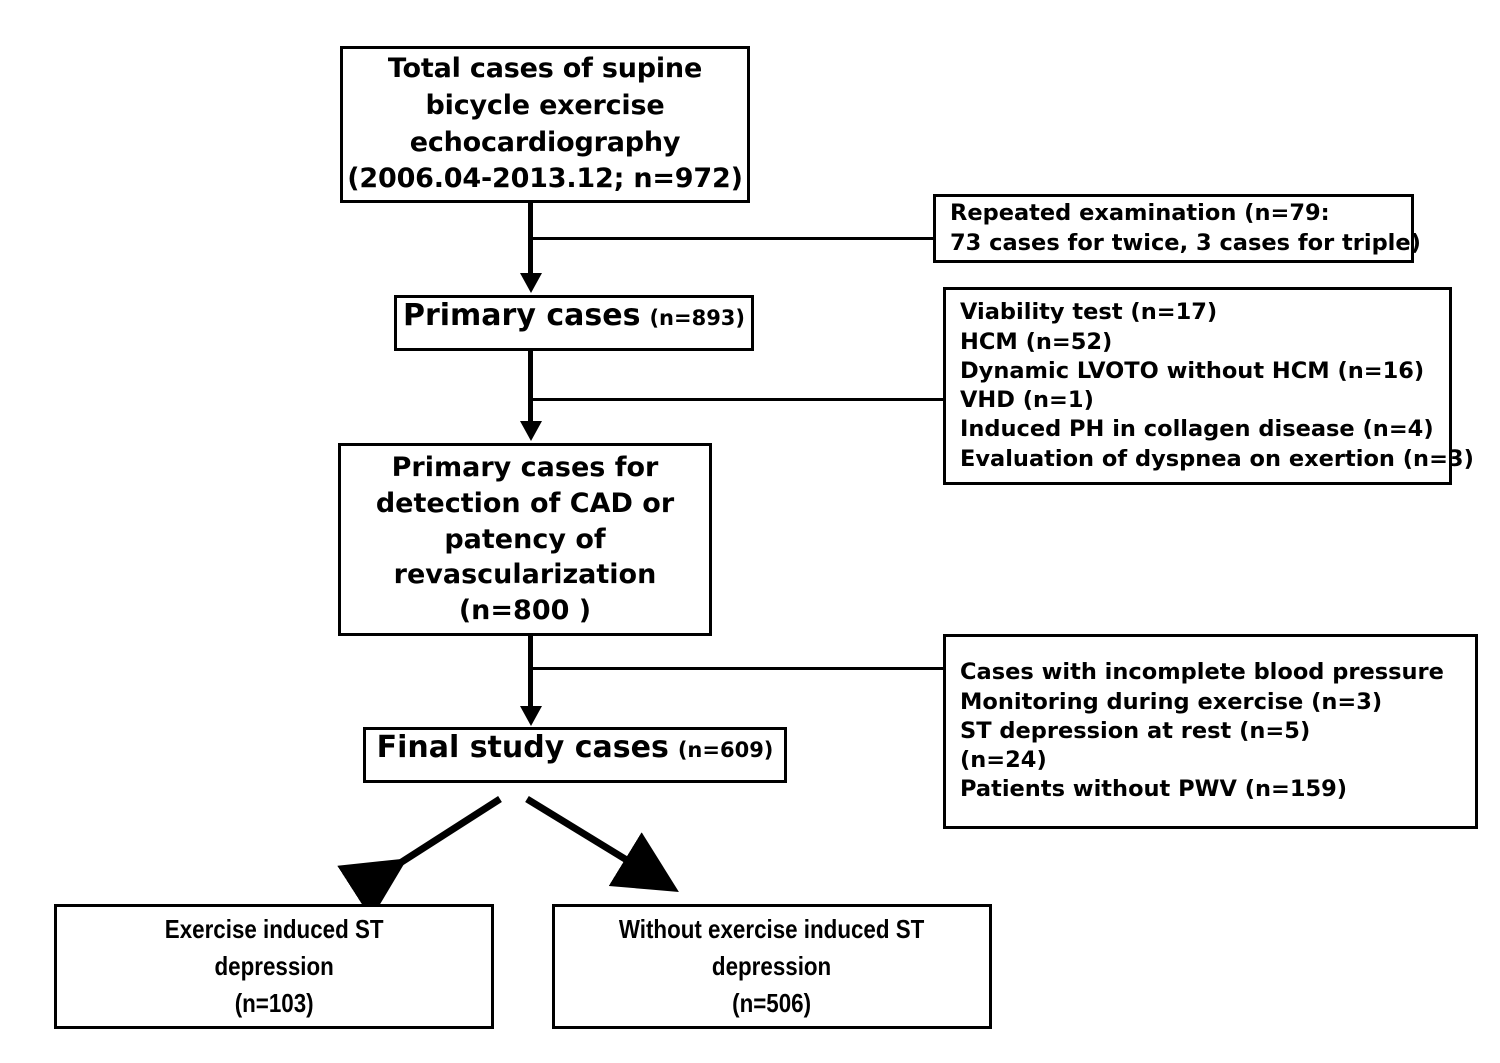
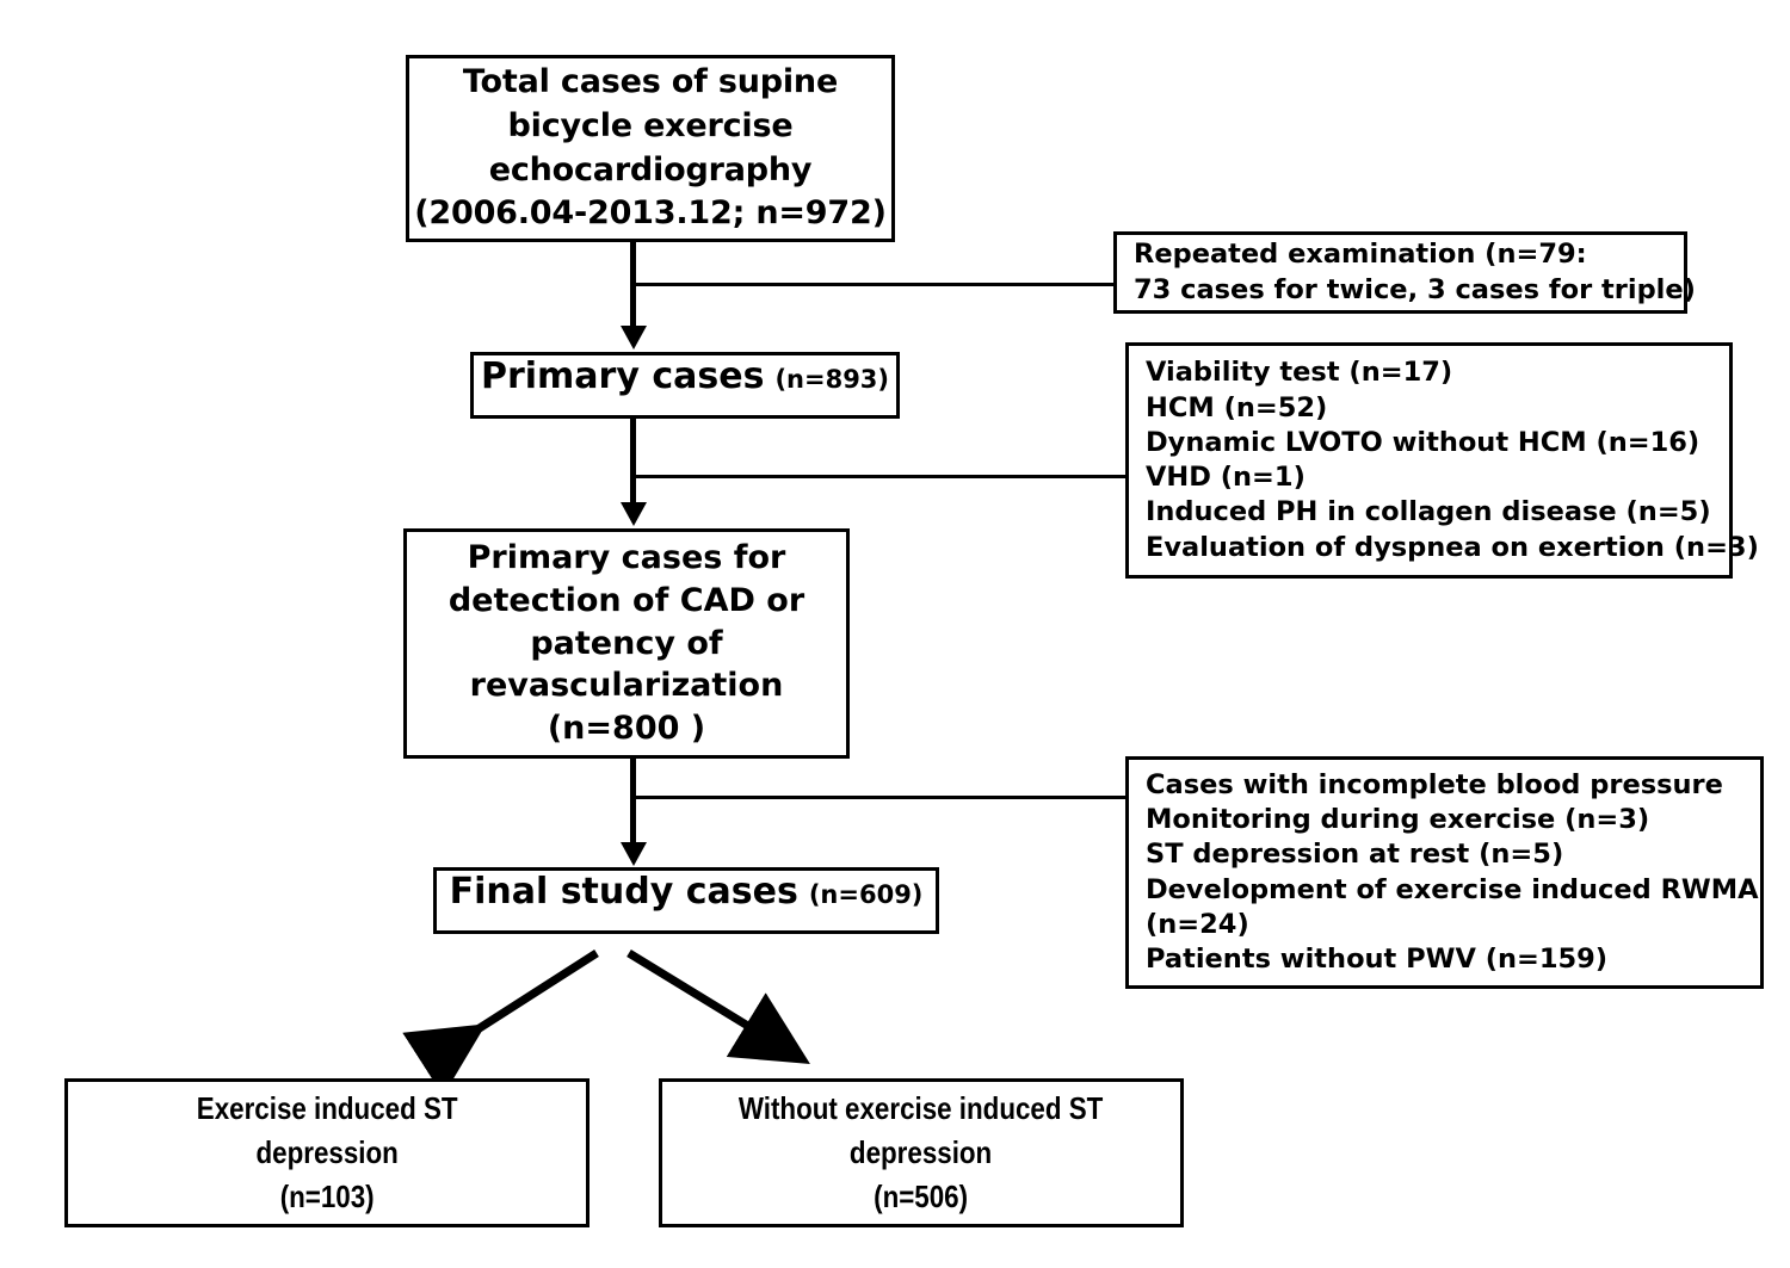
  Total cases of supine
  bicycle exercise
  echocardiography
  (2006.04-2013.12; n=972)
  Primary cases
  (n=893)
  Primary cases for
  detection of CAD or
  patency of
  revascularization
  (n=800 )
  Final study cases
  (n=609)
  Exercise induced ST
  depression
  (n=103)
  Without exercise induced ST
  depression
  (n=506)
  Repeated examination (n=79:
  73 cases for twice, 3 cases for triple)
  Viability test (n=17)
  HCM (n=52)
  Dynamic LVOTO without HCM (n=16)
  VHD (n=1)
- Induced PH in collagen disease (n=4)
+ Induced PH in collagen disease (n=5)
  Evaluation of dyspnea on exertion (n=3)
  Cases with incomplete blood pressure
  Monitoring during exercise (n=3)
  ST depression at rest (n=5)
+ Development of exercise induced RWMA
  (n=24)
  Patients without PWV (n=159)
